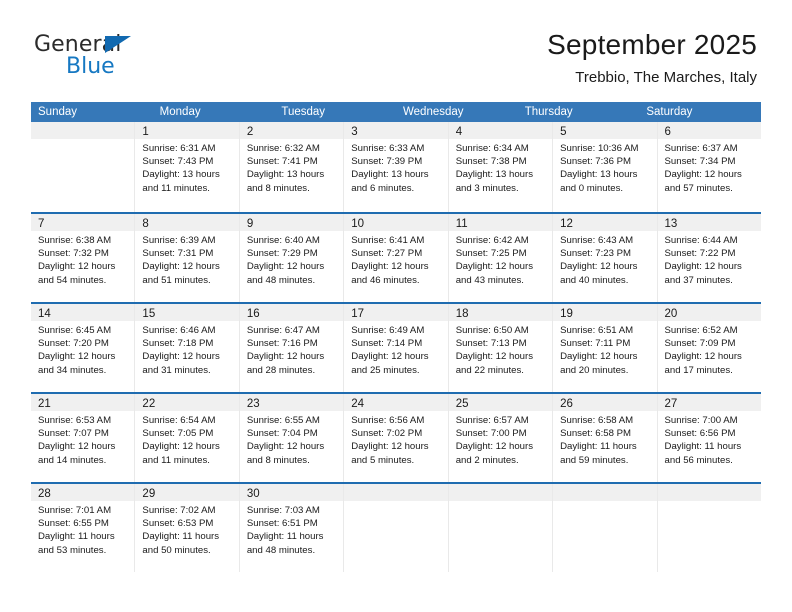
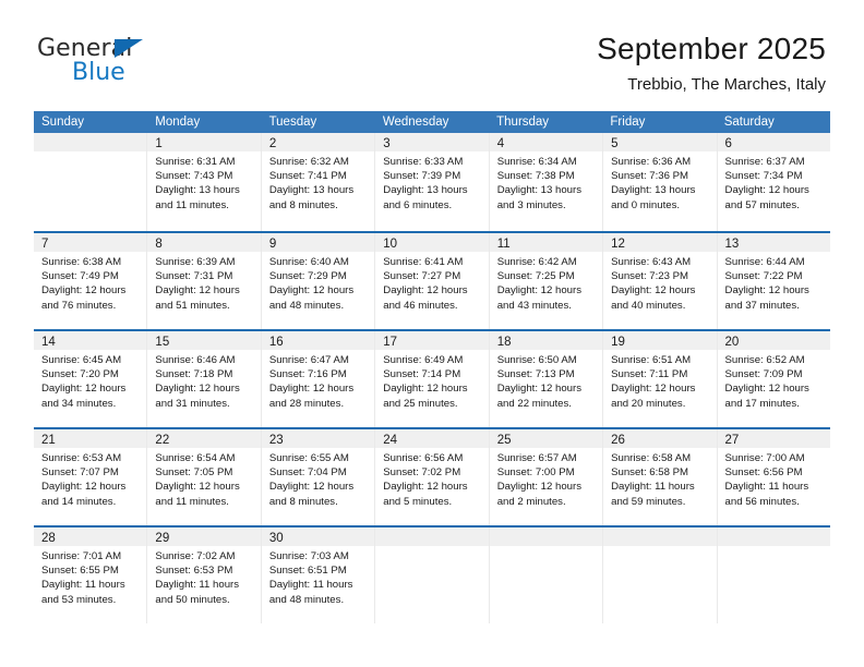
  General
  Blue
  September 2025
  Trebbio, The Marches, Italy
  Sunday
  Monday
  Tuesday
  Wednesday
  Thursday
+ Friday
  Saturday
  1
  Sunrise: 6:31 AM
  Sunset: 7:43 PM
  Daylight: 13 hours
  and 11 minutes.
  2
  Sunrise: 6:32 AM
  Sunset: 7:41 PM
  Daylight: 13 hours
  and 8 minutes.
  3
  Sunrise: 6:33 AM
  Sunset: 7:39 PM
  Daylight: 13 hours
  and 6 minutes.
  4
  Sunrise: 6:34 AM
  Sunset: 7:38 PM
  Daylight: 13 hours
  and 3 minutes.
  5
- Sunrise: 10:36 AM
+ Sunrise: 6:36 AM
  Sunset: 7:36 PM
  Daylight: 13 hours
  and 0 minutes.
  6
  Sunrise: 6:37 AM
  Sunset: 7:34 PM
  Daylight: 12 hours
  and 57 minutes.
  7
  Sunrise: 6:38 AM
- Sunset: 7:32 PM
+ Sunset: 7:49 PM
  Daylight: 12 hours
- and 54 minutes.
+ and 76 minutes.
  8
  Sunrise: 6:39 AM
  Sunset: 7:31 PM
  Daylight: 12 hours
  and 51 minutes.
  9
  Sunrise: 6:40 AM
  Sunset: 7:29 PM
  Daylight: 12 hours
  and 48 minutes.
  10
  Sunrise: 6:41 AM
  Sunset: 7:27 PM
  Daylight: 12 hours
  and 46 minutes.
  11
  Sunrise: 6:42 AM
  Sunset: 7:25 PM
  Daylight: 12 hours
  and 43 minutes.
  12
  Sunrise: 6:43 AM
  Sunset: 7:23 PM
  Daylight: 12 hours
  and 40 minutes.
  13
  Sunrise: 6:44 AM
  Sunset: 7:22 PM
  Daylight: 12 hours
  and 37 minutes.
  14
  Sunrise: 6:45 AM
  Sunset: 7:20 PM
  Daylight: 12 hours
  and 34 minutes.
  15
  Sunrise: 6:46 AM
  Sunset: 7:18 PM
  Daylight: 12 hours
  and 31 minutes.
  16
  Sunrise: 6:47 AM
  Sunset: 7:16 PM
  Daylight: 12 hours
  and 28 minutes.
  17
  Sunrise: 6:49 AM
  Sunset: 7:14 PM
  Daylight: 12 hours
  and 25 minutes.
  18
  Sunrise: 6:50 AM
  Sunset: 7:13 PM
  Daylight: 12 hours
  and 22 minutes.
  19
  Sunrise: 6:51 AM
  Sunset: 7:11 PM
  Daylight: 12 hours
  and 20 minutes.
  20
  Sunrise: 6:52 AM
  Sunset: 7:09 PM
  Daylight: 12 hours
  and 17 minutes.
  21
  Sunrise: 6:53 AM
  Sunset: 7:07 PM
  Daylight: 12 hours
  and 14 minutes.
  22
  Sunrise: 6:54 AM
  Sunset: 7:05 PM
  Daylight: 12 hours
  and 11 minutes.
  23
  Sunrise: 6:55 AM
  Sunset: 7:04 PM
  Daylight: 12 hours
  and 8 minutes.
  24
  Sunrise: 6:56 AM
  Sunset: 7:02 PM
  Daylight: 12 hours
  and 5 minutes.
  25
  Sunrise: 6:57 AM
  Sunset: 7:00 PM
  Daylight: 12 hours
  and 2 minutes.
  26
  Sunrise: 6:58 AM
  Sunset: 6:58 PM
  Daylight: 11 hours
  and 59 minutes.
  27
  Sunrise: 7:00 AM
  Sunset: 6:56 PM
  Daylight: 11 hours
  and 56 minutes.
  28
  Sunrise: 7:01 AM
  Sunset: 6:55 PM
  Daylight: 11 hours
  and 53 minutes.
  29
  Sunrise: 7:02 AM
  Sunset: 6:53 PM
  Daylight: 11 hours
  and 50 minutes.
  30
  Sunrise: 7:03 AM
  Sunset: 6:51 PM
  Daylight: 11 hours
  and 48 minutes.
